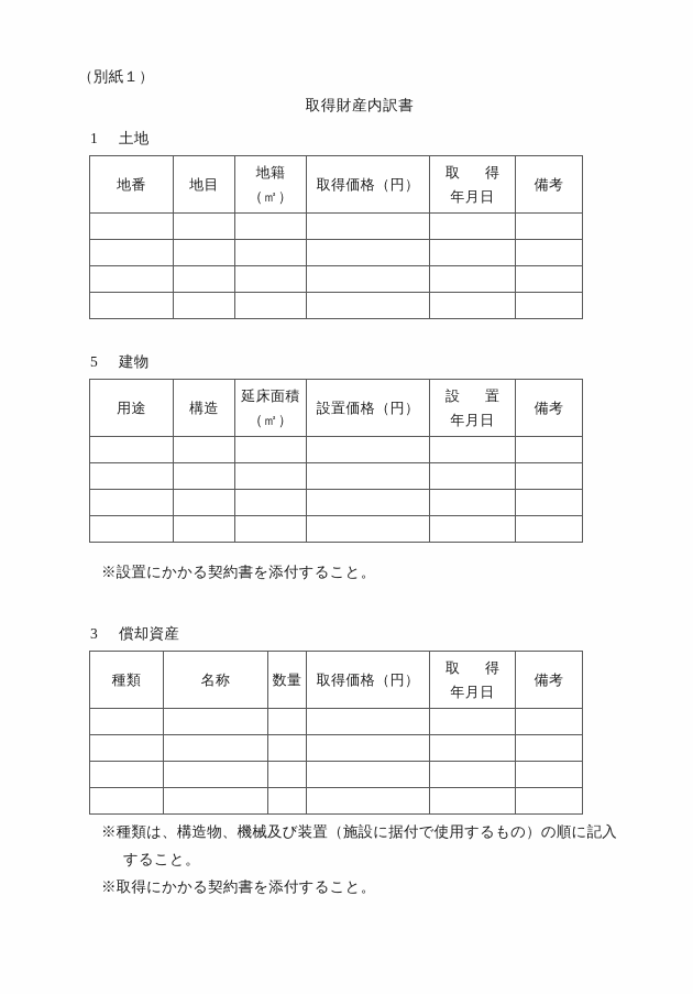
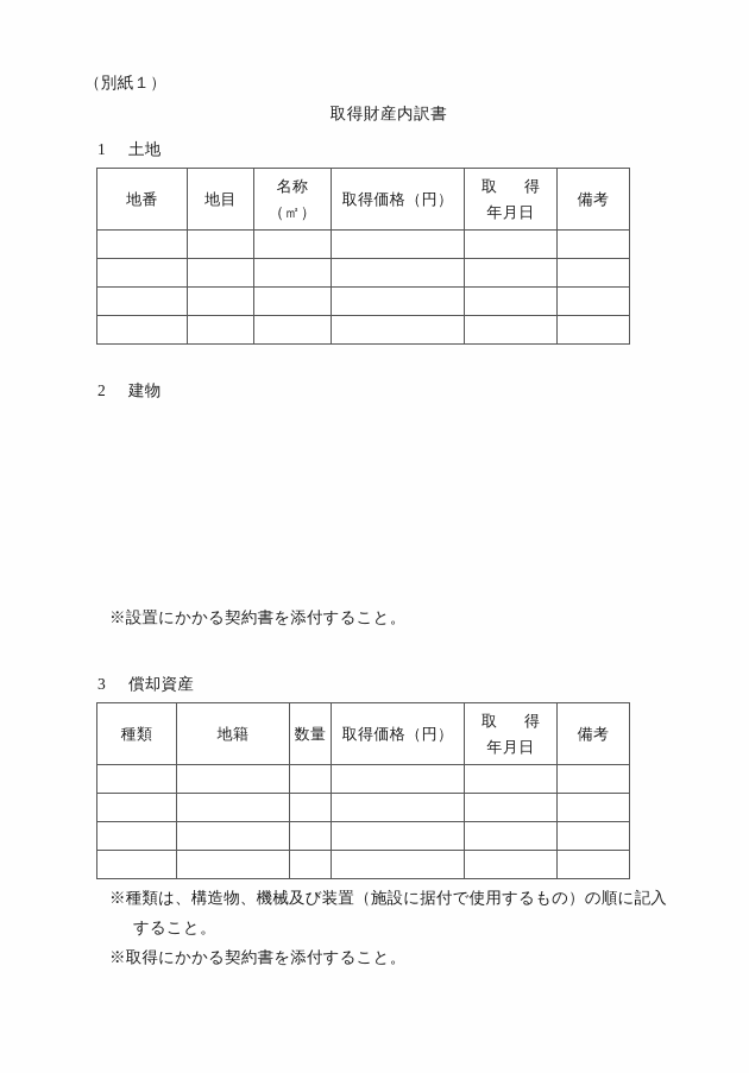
  （別紙１）
  取得財産内訳書
  1 土地
- 地番	地目	地籍（㎡）	取得価格（円）	取 得年月日	備考
+ 地番	地目	名称（㎡）	取得価格（円）	取 得年月日	備考
- 5 建物
+ 2 建物
- 用途	構造	延床面積（㎡）	設置価格（円）	設 置年月日	備考
  ※設置にかかる契約書を添付すること。
  3 償却資産
- 種類	名称	数量	取得価格（円）	取 得年月日	備考
+ 種類	地籍	数量	取得価格（円）	取 得年月日	備考
  ※種類は、構造物、機械及び装置（施設に据付で使用するもの）の順に記入
  すること。
  ※取得にかかる契約書を添付すること。
